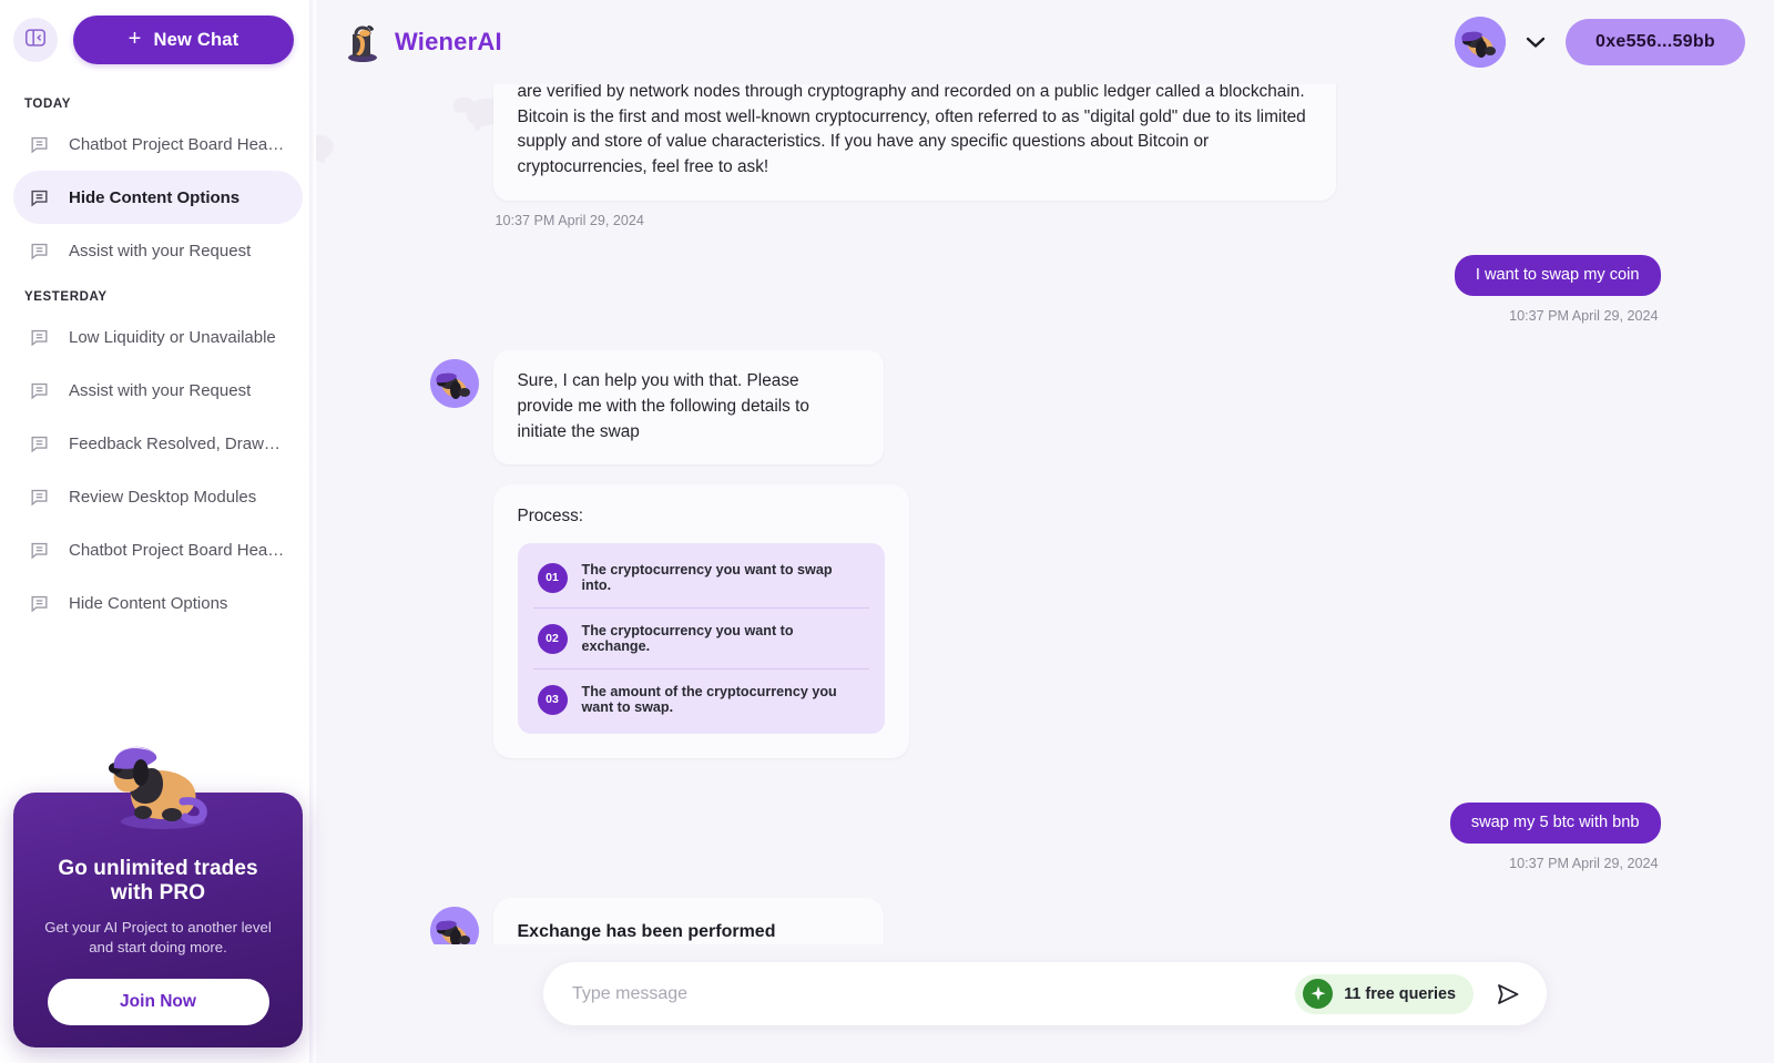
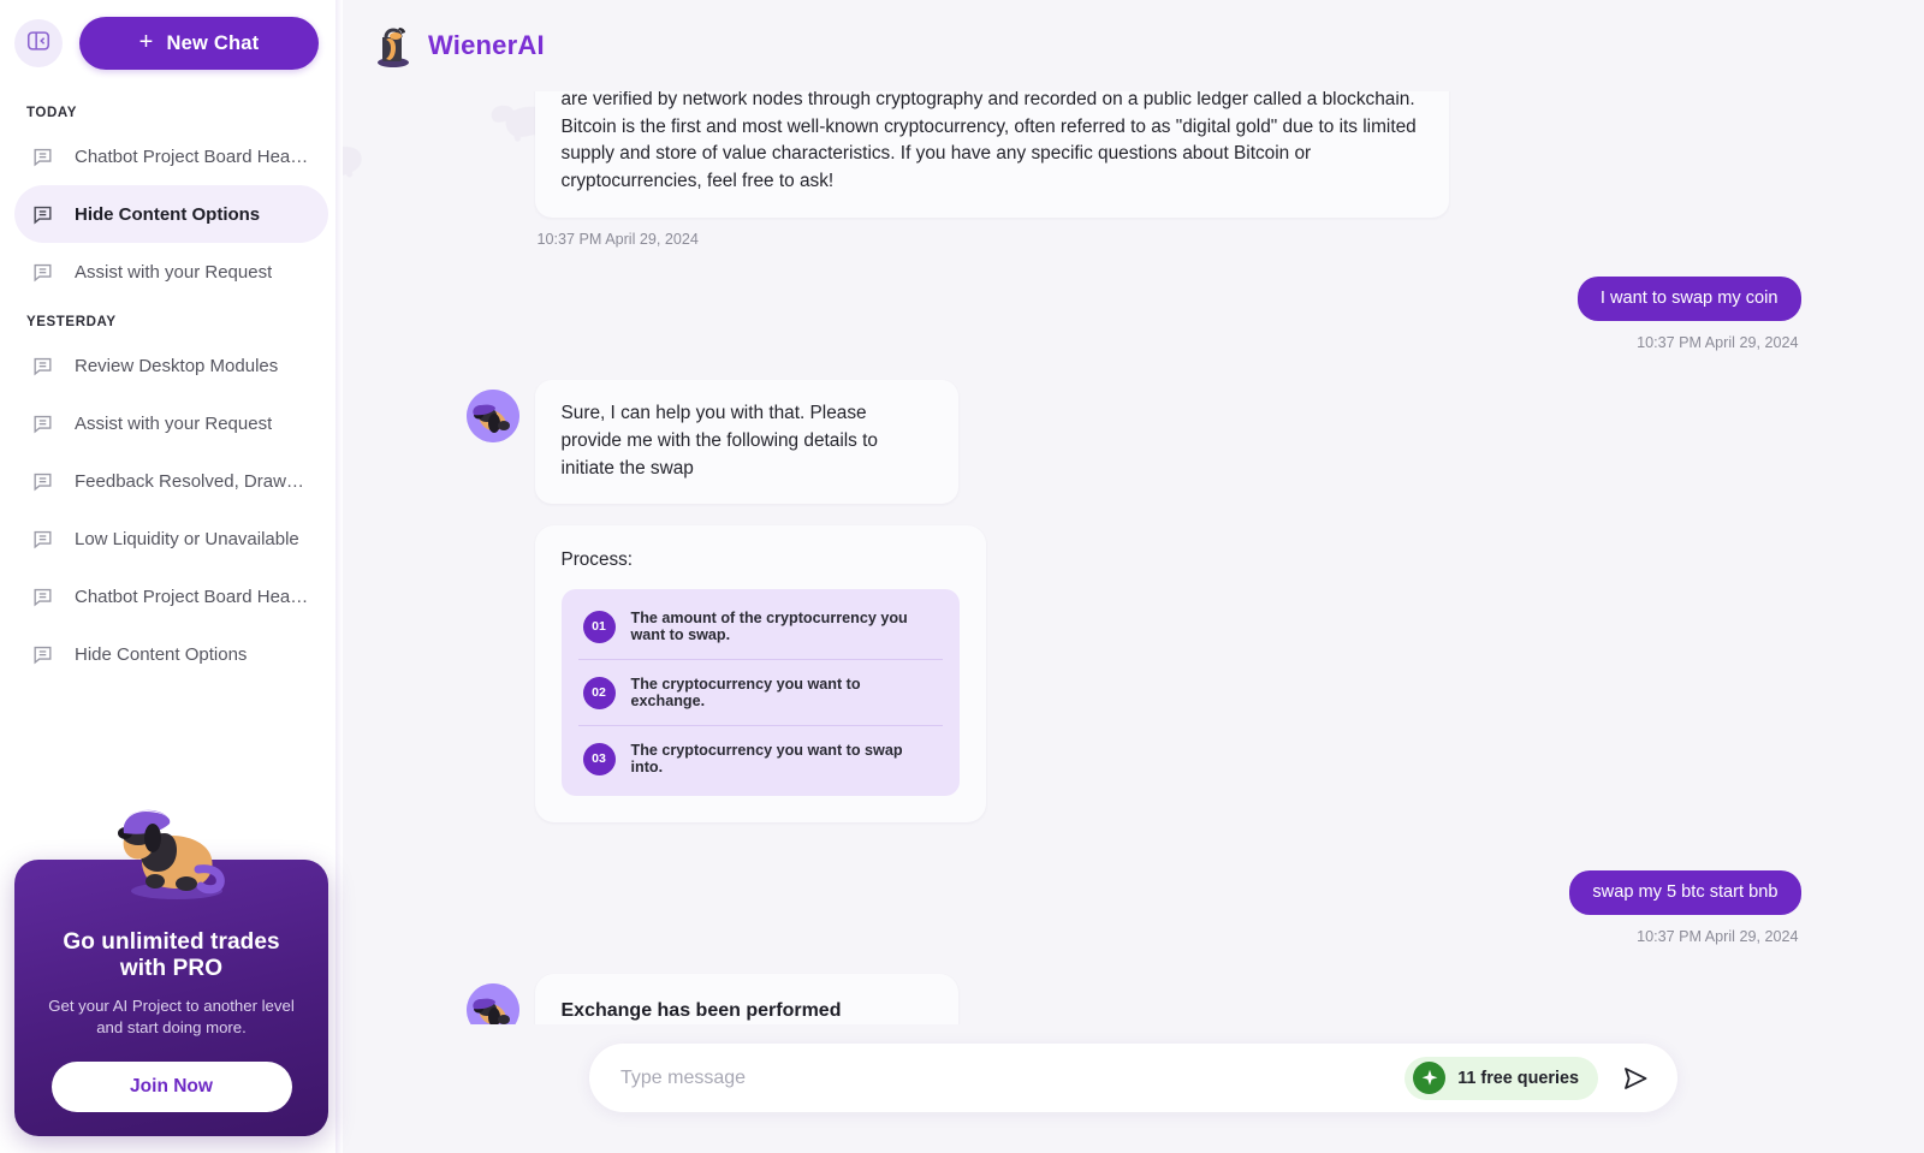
  +
  New Chat
  TODAY
  Chatbot Project Board Headin
  Hide Content Options
  Assist with your Request
  YESTERDAY
- Low Liquidity or Unavailable
+ Review Desktop Modules
  Assist with your Request
  Feedback Resolved, Drawer I
- Review Desktop Modules
+ Low Liquidity or Unavailable
  Chatbot Project Board Headin
  Hide Content Options
  Go unlimited trades
  with PRO
  Get your AI Project to another level and start doing more.
  Join Now
  WienerAI
- 0xe556...59bb
  are verified by network nodes through cryptography and recorded on a public ledger called a blockchain. Bitcoin is the first and most well-known cryptocurrency, often referred to as "digital gold" due to its limited supply and store of value characteristics. If you have any specific questions about Bitcoin or cryptocurrencies, feel free to ask!
  10:37 PM April 29, 2024
  I want to swap my coin
  10:37 PM April 29, 2024
  Sure, I can help you with that. Please provide me with the following details to initiate the swap
  Process:
  01
- The cryptocurrency you want to swap into.
+ The amount of the cryptocurrency you want to swap.
  02
  The cryptocurrency you want to exchange.
  03
- The amount of the cryptocurrency you want to swap.
+ The cryptocurrency you want to swap into.
- swap my 5 btc with bnb
+ swap my 5 btc start bnb
  10:37 PM April 29, 2024
  Type message
  11 free queries
